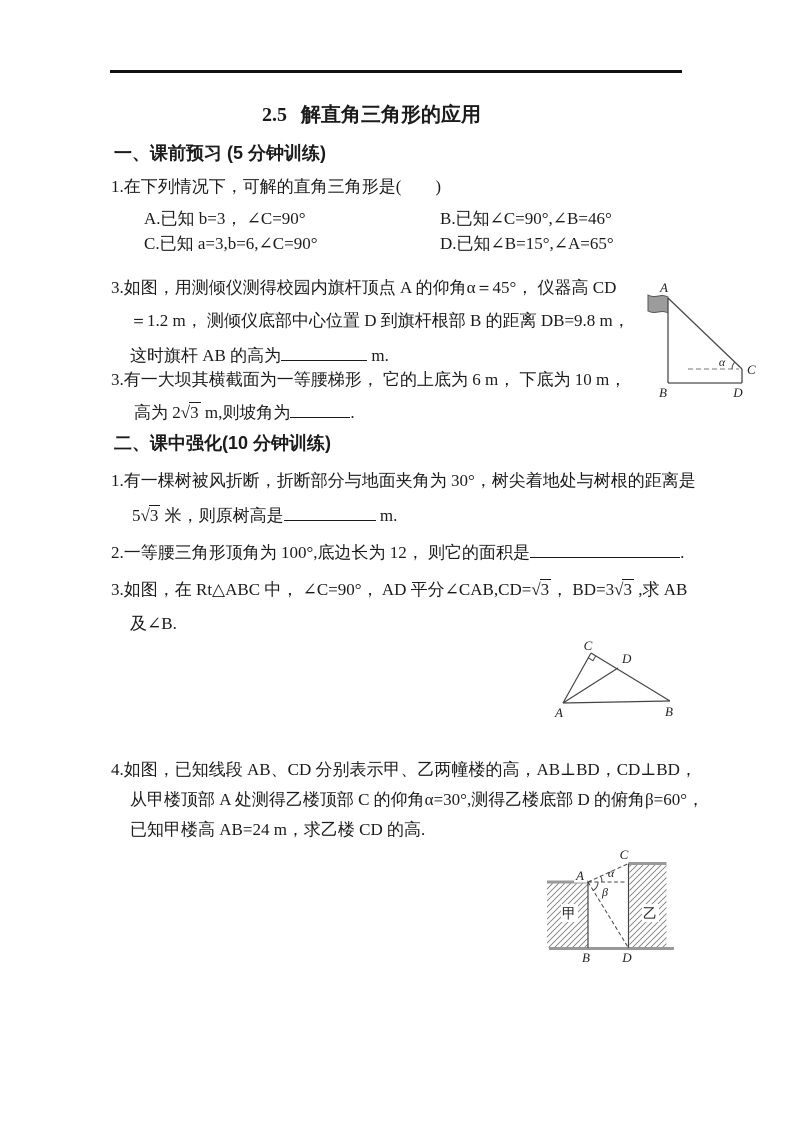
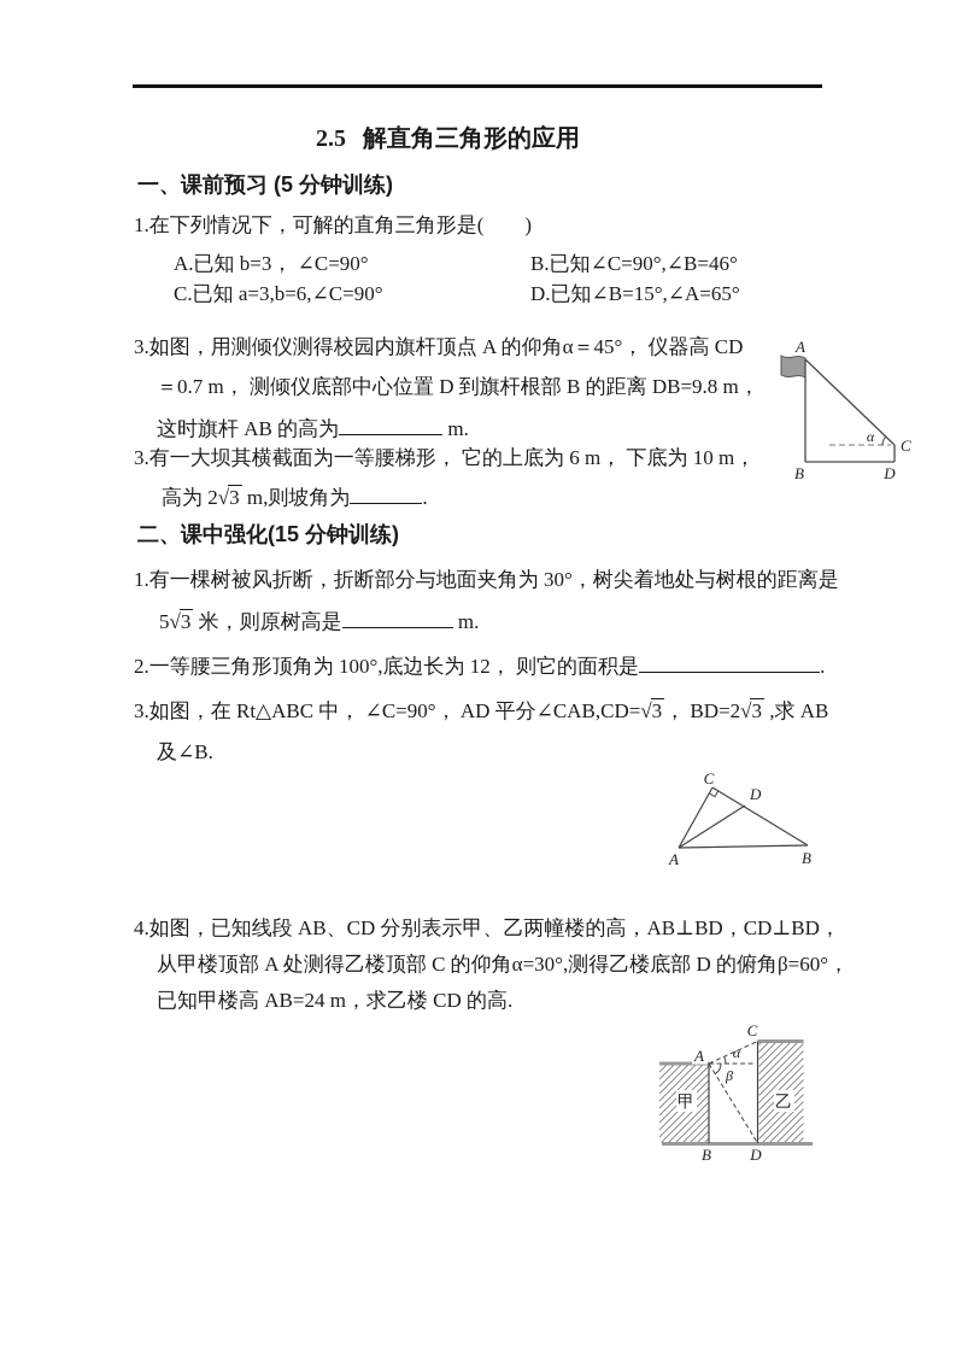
  2.5 解直角三角形的应用
  一、课前预习 (5 分钟训练)
  1.在下列情况下，可解的直角三角形是( )
  A.已知 b=3， ∠C=90°
  B.已知∠C=90°,∠B=46°
  C.已知 a=3,b=6,∠C=90°
  D.已知∠B=15°,∠A=65°
  3.如图，用测倾仪测得校园内旗杆顶点 A 的仰角α＝45°， 仪器高 CD
- ＝1.2 m， 测倾仪底部中心位置 D 到旗杆根部 B 的距离 DB=9.8 m，
+ ＝0.7 m， 测倾仪底部中心位置 D 到旗杆根部 B 的距离 DB=9.8 m，
  这时旗杆 AB 的高为 m.
  3.有一大坝其横截面为一等腰梯形， 它的上底为 6 m， 下底为 10 m，
  高为 2√3 m,则坡角为 .
  α
  A
  B
  D
  C
- 二、课中强化(10 分钟训练)
+ 二、课中强化(15 分钟训练)
  1.有一棵树被风折断，折断部分与地面夹角为 30°，树尖着地处与树根的距离是
  5√3 米，则原树高是 m.
  2.一等腰三角形顶角为 100°,底边长为 12， 则它的面积是 .
- 3.如图，在 Rt△ABC 中， ∠C=90°， AD 平分∠CAB,CD=√3， BD=3√3 ,求 AB
+ 3.如图，在 Rt△ABC 中， ∠C=90°， AD 平分∠CAB,CD=√3， BD=2√3 ,求 AB
  及∠B.
  C
  D
  A
  B
  4.如图，已知线段 AB、CD 分别表示甲、乙两幢楼的高，AB⊥BD，CD⊥BD，
  从甲楼顶部 A 处测得乙楼顶部 C 的仰角α=30°,测得乙楼底部 D 的俯角β=60°，
  已知甲楼高 AB=24 m，求乙楼 CD 的高.
  α
  β
  A
  C
  B
  D
  甲
  乙
